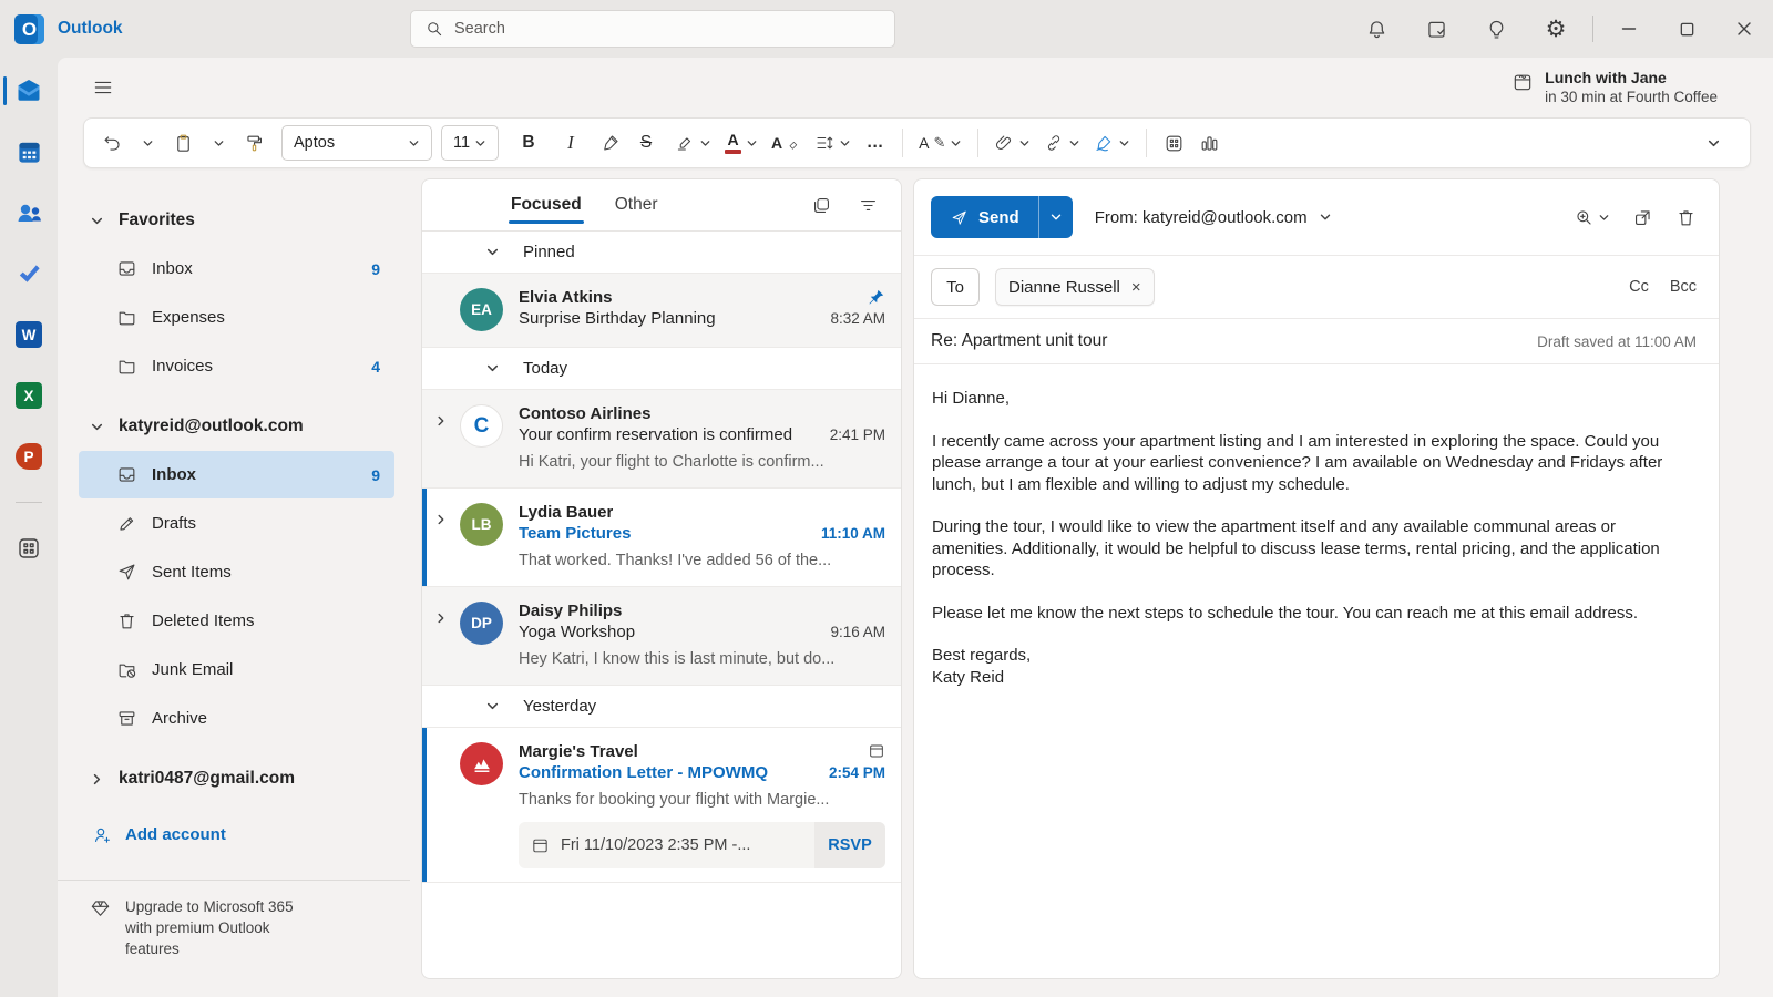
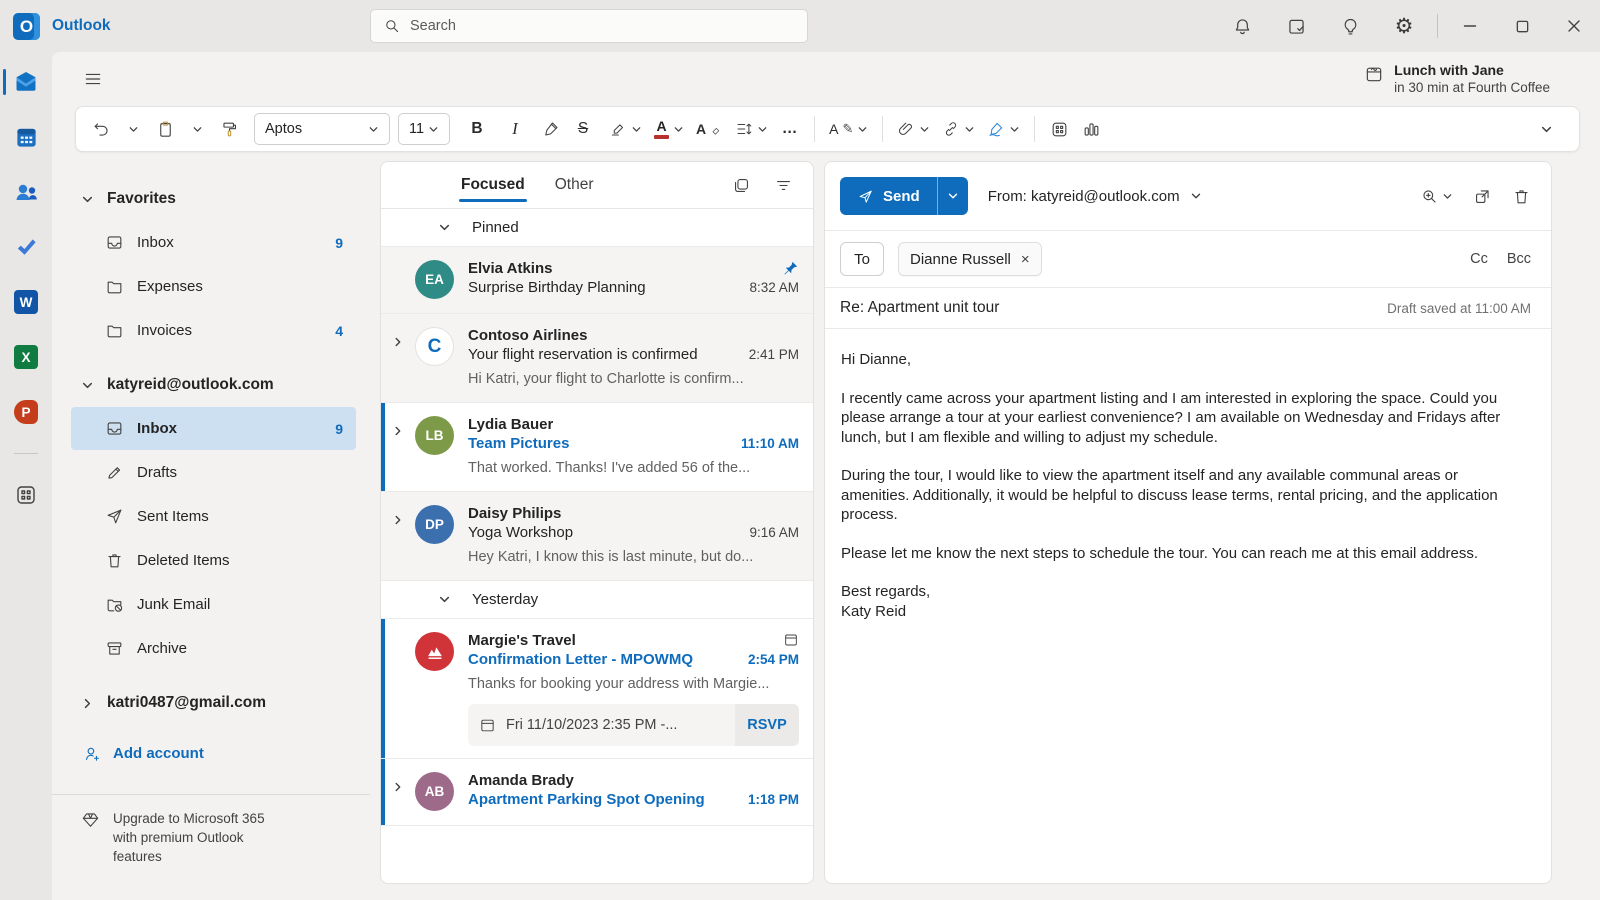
  O
  Outlook
  Search
  ⚙
  W
  X
  P
  Lunch with Jane
  in 30 min at Fourth Coffee
  Aptos
  11
  B
  I
  S
  A
  A
  …
  A
  ✎
  Favorites
  Inbox
  9
  Expenses
  Invoices
  4
  katyreid@outlook.com
  Inbox
  9
  Drafts
  Sent Items
  Deleted Items
  Junk Email
  Archive
  katri0487@gmail.com
  Add account
  Upgrade to Microsoft 365 with premium Outlook features
  Focused
  Other
  Pinned
  EA
  Elvia Atkins
  Surprise Birthday Planning
  8:32 AM
- Today
  C
  Contoso Airlines
- Your confirm reservation is confirmed
+ Your flight reservation is confirmed
  2:41 PM
  Hi Katri, your flight to Charlotte is confirm...
  LB
  Lydia Bauer
  Team Pictures
  11:10 AM
  That worked. Thanks! I've added 56 of the...
  DP
  Daisy Philips
  Yoga Workshop
  9:16 AM
  Hey Katri, I know this is last minute, but do...
  Yesterday
  Margie's Travel
  Confirmation Letter - MPOWMQ
  2:54 PM
- Thanks for booking your flight with Margie...
+ Thanks for booking your address with Margie...
  Fri 11/10/2023 2:35 PM -...
  RSVP
+ AB
+ Amanda Brady
+ Apartment Parking Spot Opening
+ 1:18 PM
  Send
  From: katyreid@outlook.com
  To
  Dianne Russell
  ×
  Cc
  Bcc
  Re: Apartment unit tour
  Draft saved at 11:00 AM
  Hi Dianne,
  I recently came across your apartment listing and I am interested in exploring the space. Could you please arrange a tour at your earliest convenience? I am available on Wednesday and Fridays after lunch, but I am flexible and willing to adjust my schedule.
  During the tour, I would like to view the apartment itself and any available communal areas or amenities. Additionally, it would be helpful to discuss lease terms, rental pricing, and the application process.
  Please let me know the next steps to schedule the tour. You can reach me at this email address.
  Best regards,
  Katy Reid
